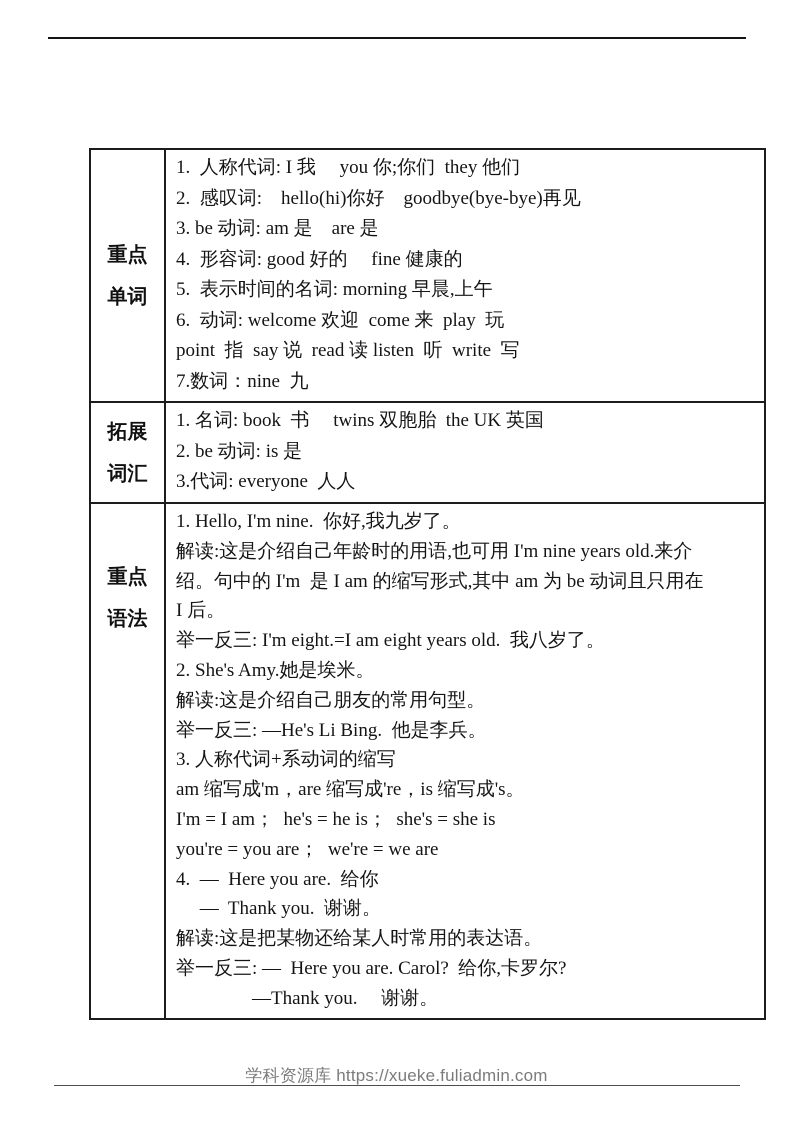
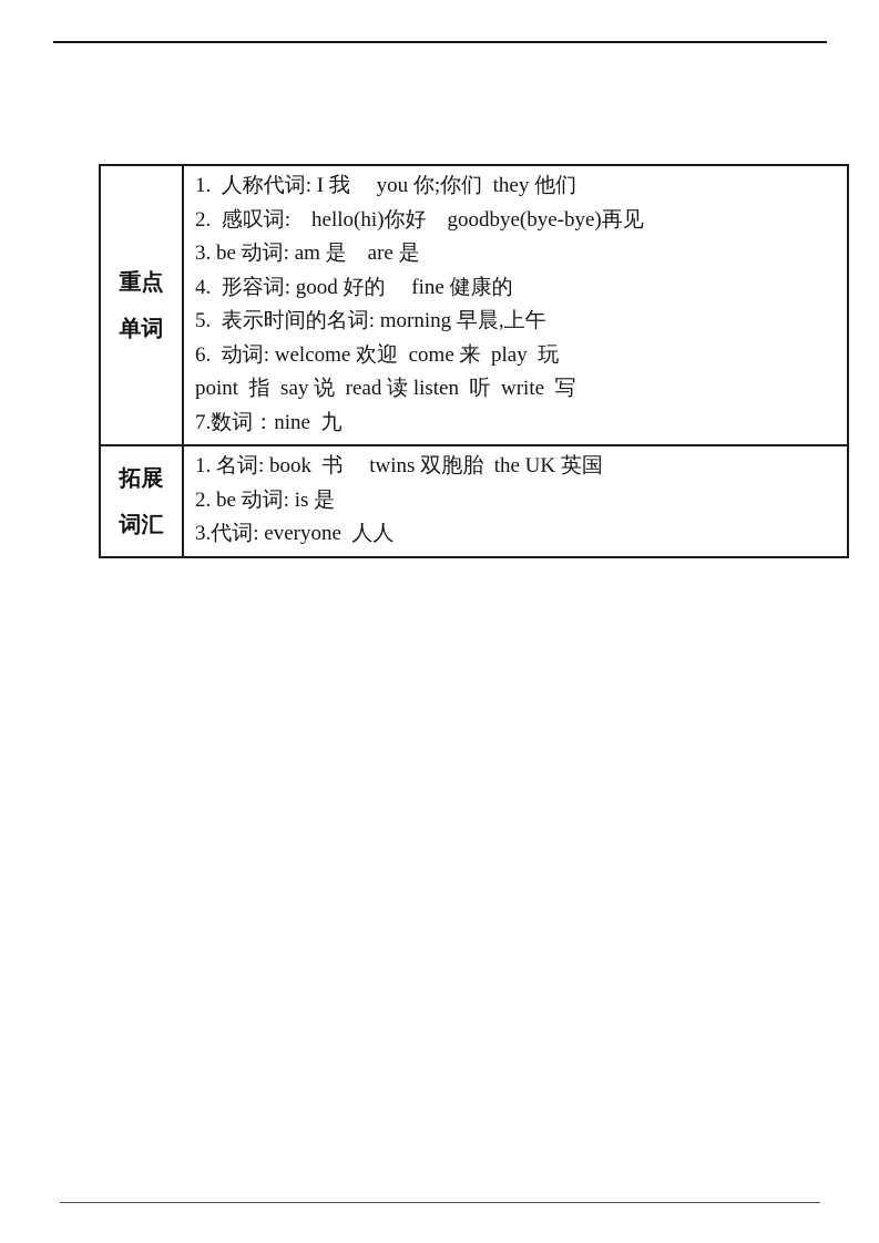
  重点 单词	1. 人称代词: I 我 you 你;你们 they 他们 2. 感叹词: hello(hi)你好 goodbye(bye-bye)再见 3. be 动词: am 是 are 是 4. 形容词: good 好的 fine 健康的 5. 表示时间的名词: morning 早晨,上午 6. 动词: welcome 欢迎 come 来 play 玩 point 指 say 说 read 读 listen 听 write 写 7.数词：nine 九
  拓展 词汇	1. 名词: book 书 twins 双胞胎 the UK 英国 2. be 动词: is 是 3.代词: everyone 人人
- 重点 语法	1. Hello, I'm nine. 你好,我九岁了。 解读:这是介绍自己年龄时的用语,也可用 I'm nine years old.来介 绍。句中的 I'm 是 I am 的缩写形式,其中 am 为 be 动词且只用在 I 后。 举一反三: I'm eight.=I am eight years old. 我八岁了。 2. She's Amy.她是埃米。 解读:这是介绍自己朋友的常用句型。 举一反三: —He's Li Bing. 他是李兵。 3. 人称代词+系动词的缩写 am 缩写成'm，are 缩写成're，is 缩写成's。 I'm = I am； he's = he is； she's = she is you're = you are； we're = we are 4. — Here you are. 给你 — Thank you. 谢谢。 解读:这是把某物还给某人时常用的表达语。 举一反三: — Here you are. Carol? 给你,卡罗尔? —Thank you. 谢谢。
- 学科资源库 https://xueke.fuliadmin.com
